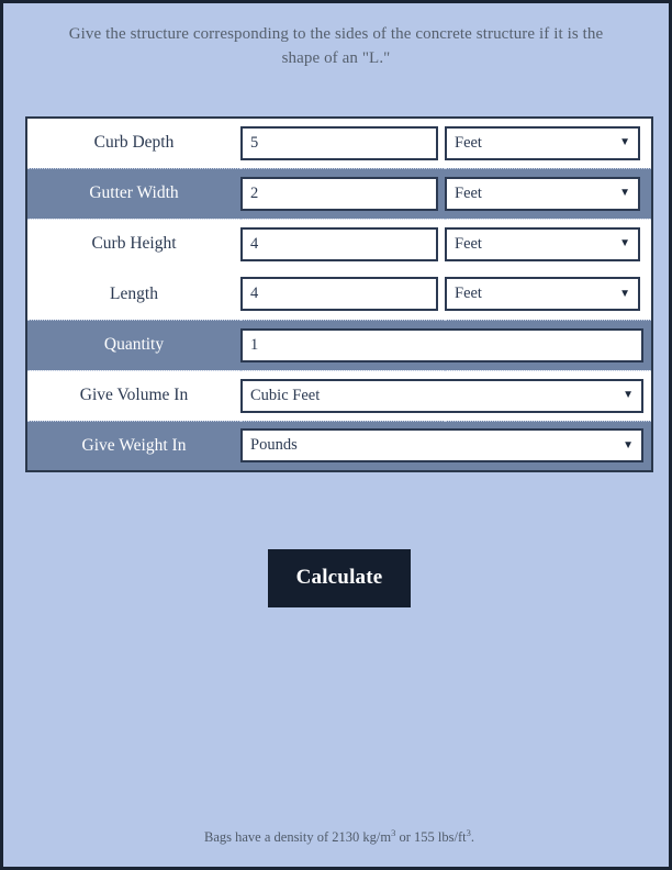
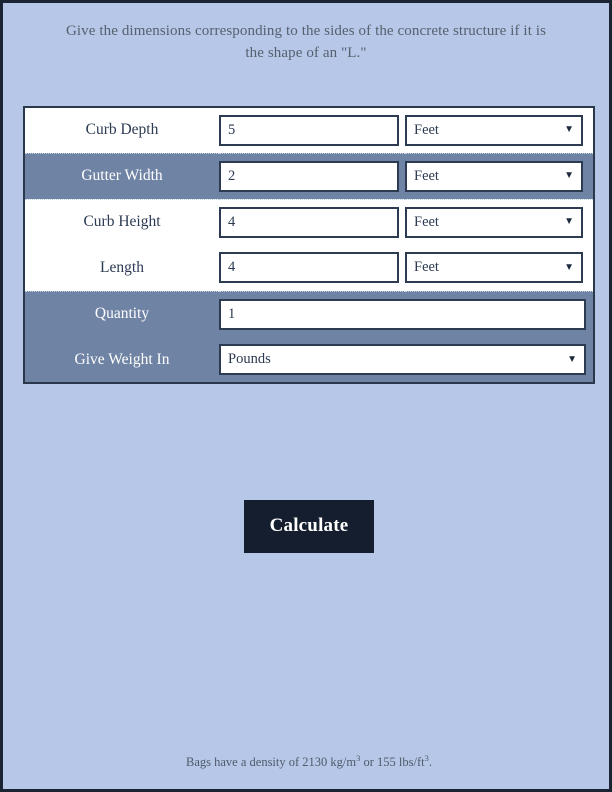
- Give the structure corresponding to the sides of the concrete structure if it is the shape of an "L."
+ Give the dimensions corresponding to the sides of the concrete structure if it is the shape of an "L."
  Curb Depth	5	Feet ▼
  Gutter Width	2	Feet ▼
  Curb Height	4	Feet ▼
  Length	4	Feet ▼
  Quantity	1
- Give Volume In	Cubic Feet ▼
  Give Weight In	Pounds ▼
  Calculate
  Bags have a density of 2130 kg/m3 or 155 lbs/ft3.
